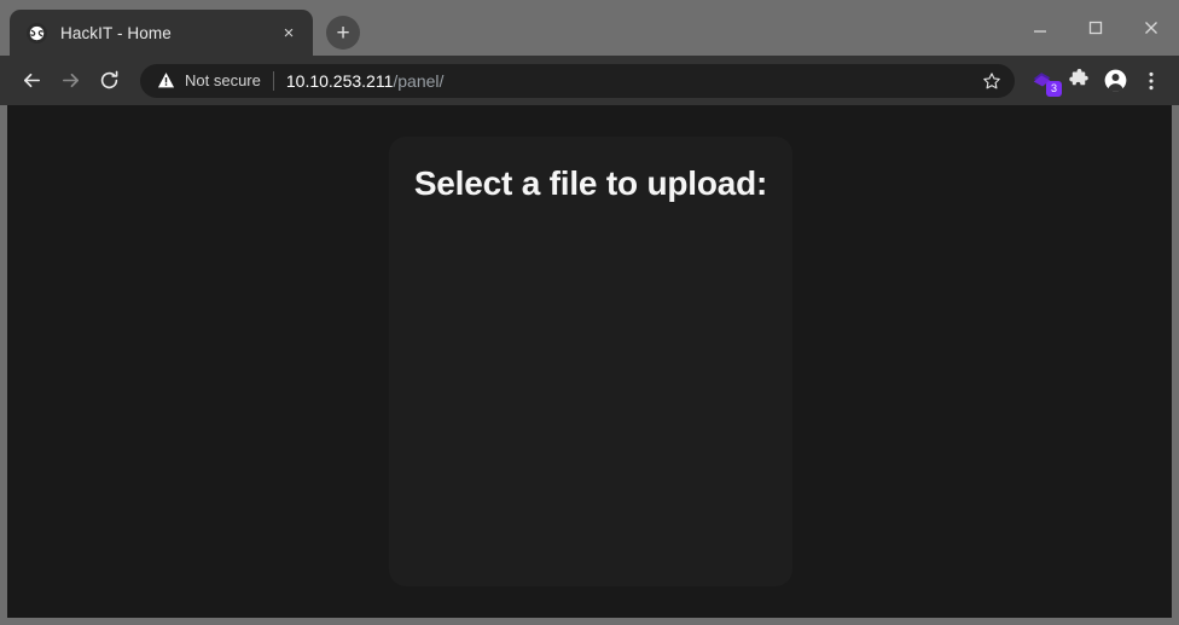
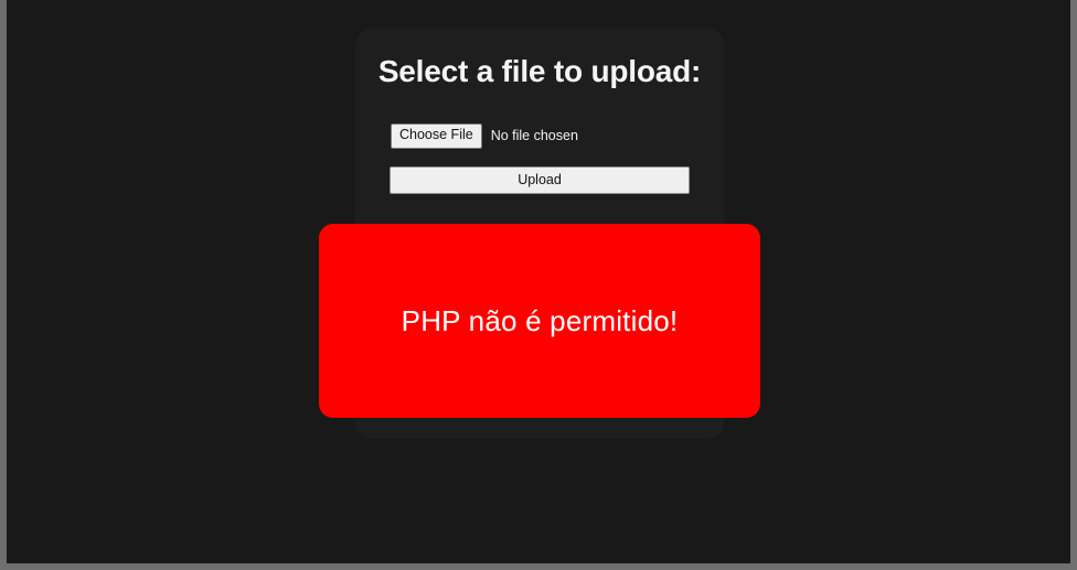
- HackIT - Home
- ×
- +
- Not secure
- 10.10.253.211/panel/
- 3
  Select a file to upload:
+ Choose File
+ No file chosen
+ Upload
+ PHP não é permitido!
